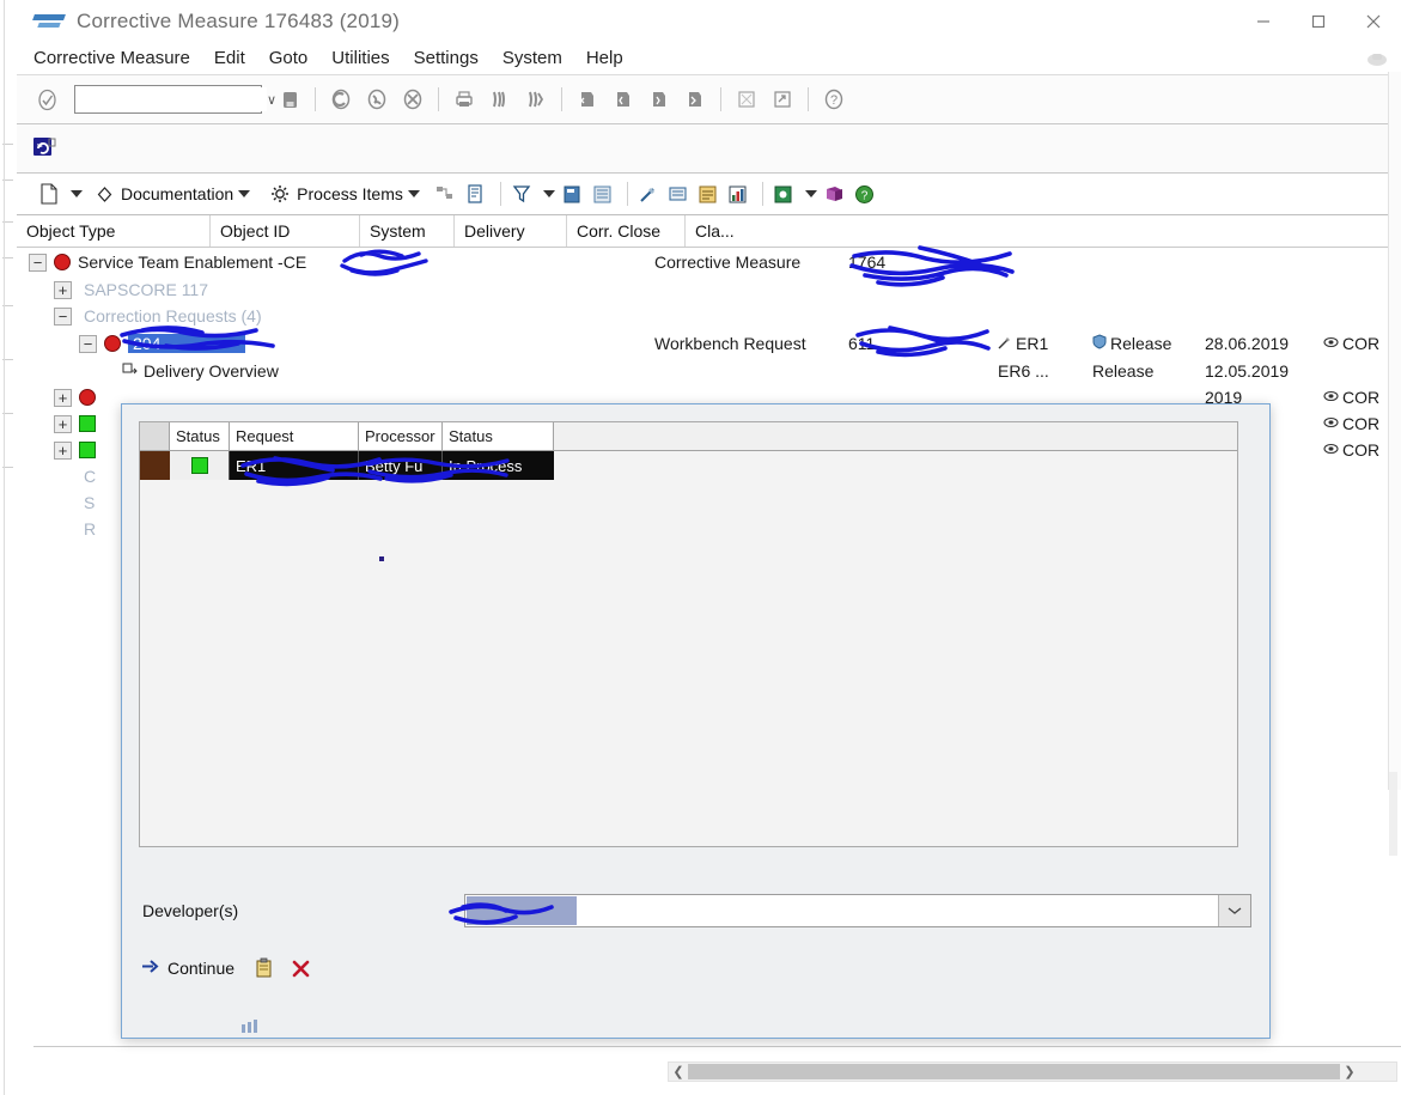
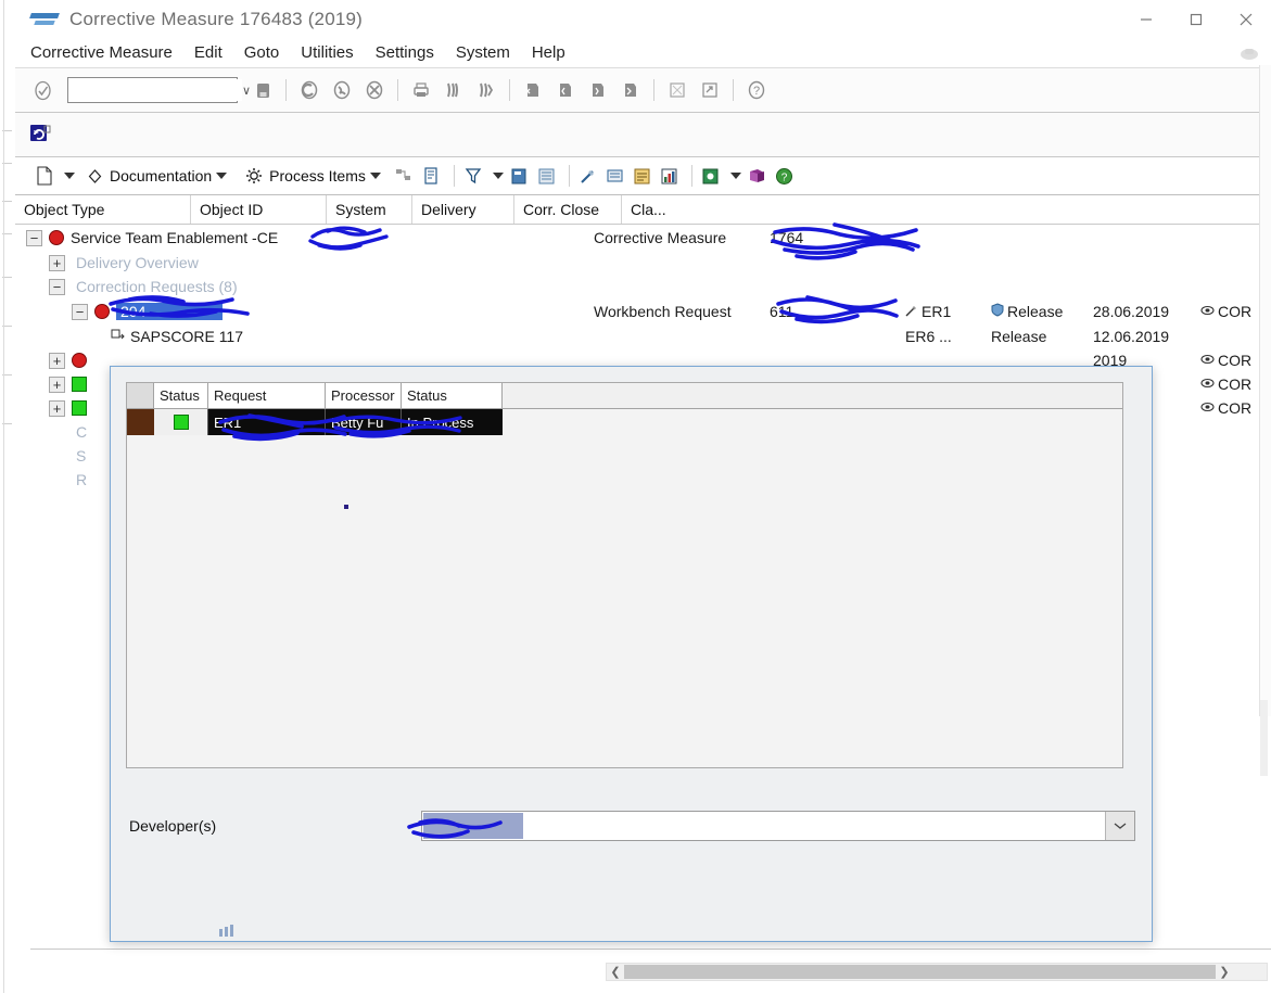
  Corrective Measure 176483 (2019)
  Corrective Measure
  Edit
  Goto
  Utilities
  Settings
  System
  Help
  ∨
  ?
  Documentation
  Process Items
  ?
  Object Type
  Object ID
  System
  Delivery
  Corr. Close
  Cla...
  −
  Service Team Enablement -
  CE
  Corrective Measure
  1764
  +
- SAPSCORE 117
+ Delivery Overview
  −
- Correction Requests (4)
+ Correction Requests (8)
  −
  Workbench Request
  ER1
  Release
  28.06.2019
  COR
- Delivery Overview
+ SAPSCORE 117
  ER6 ...
  Release
- 12.05.2019
+ 12.06.2019
  +
  2019
  COR
  +
  COR
  +
  COR
  C
  S
  R
  Status
  Request
  Processor
  Status
  etty Fu
  Developer(s)
- Continue
  ❮
  ❯
